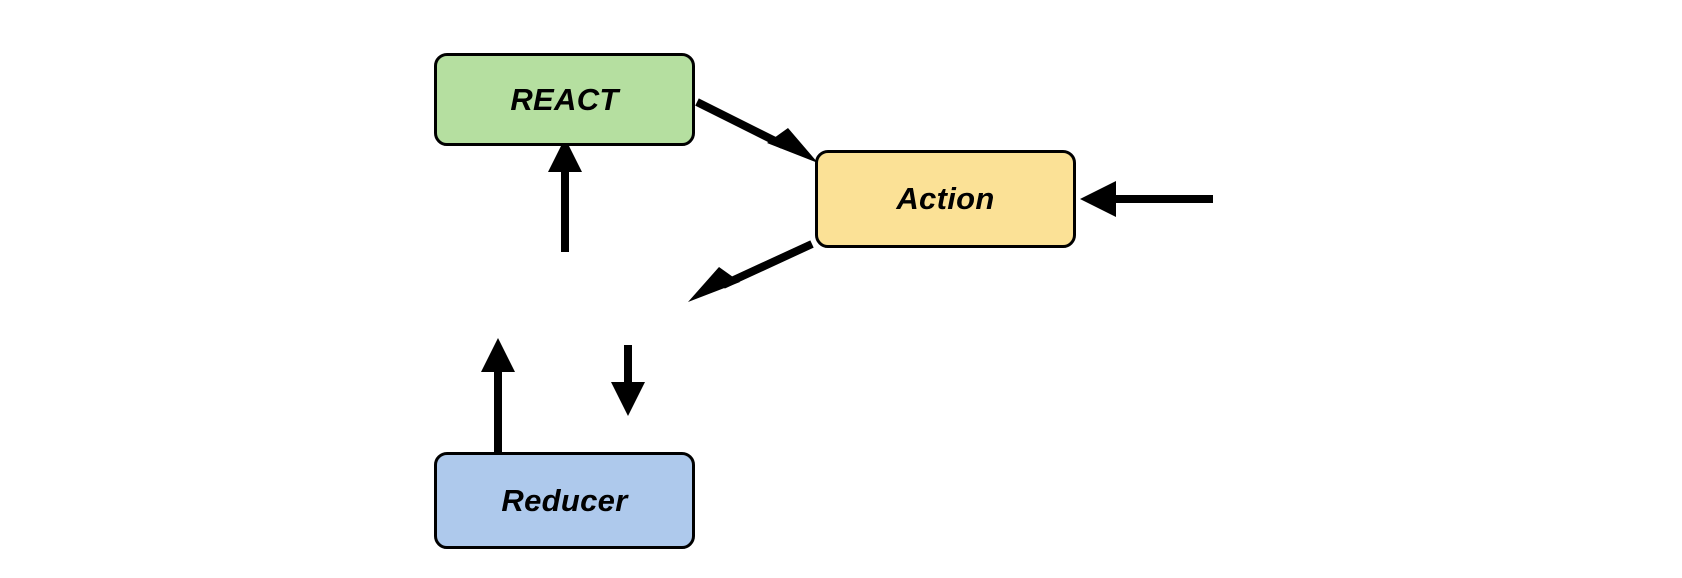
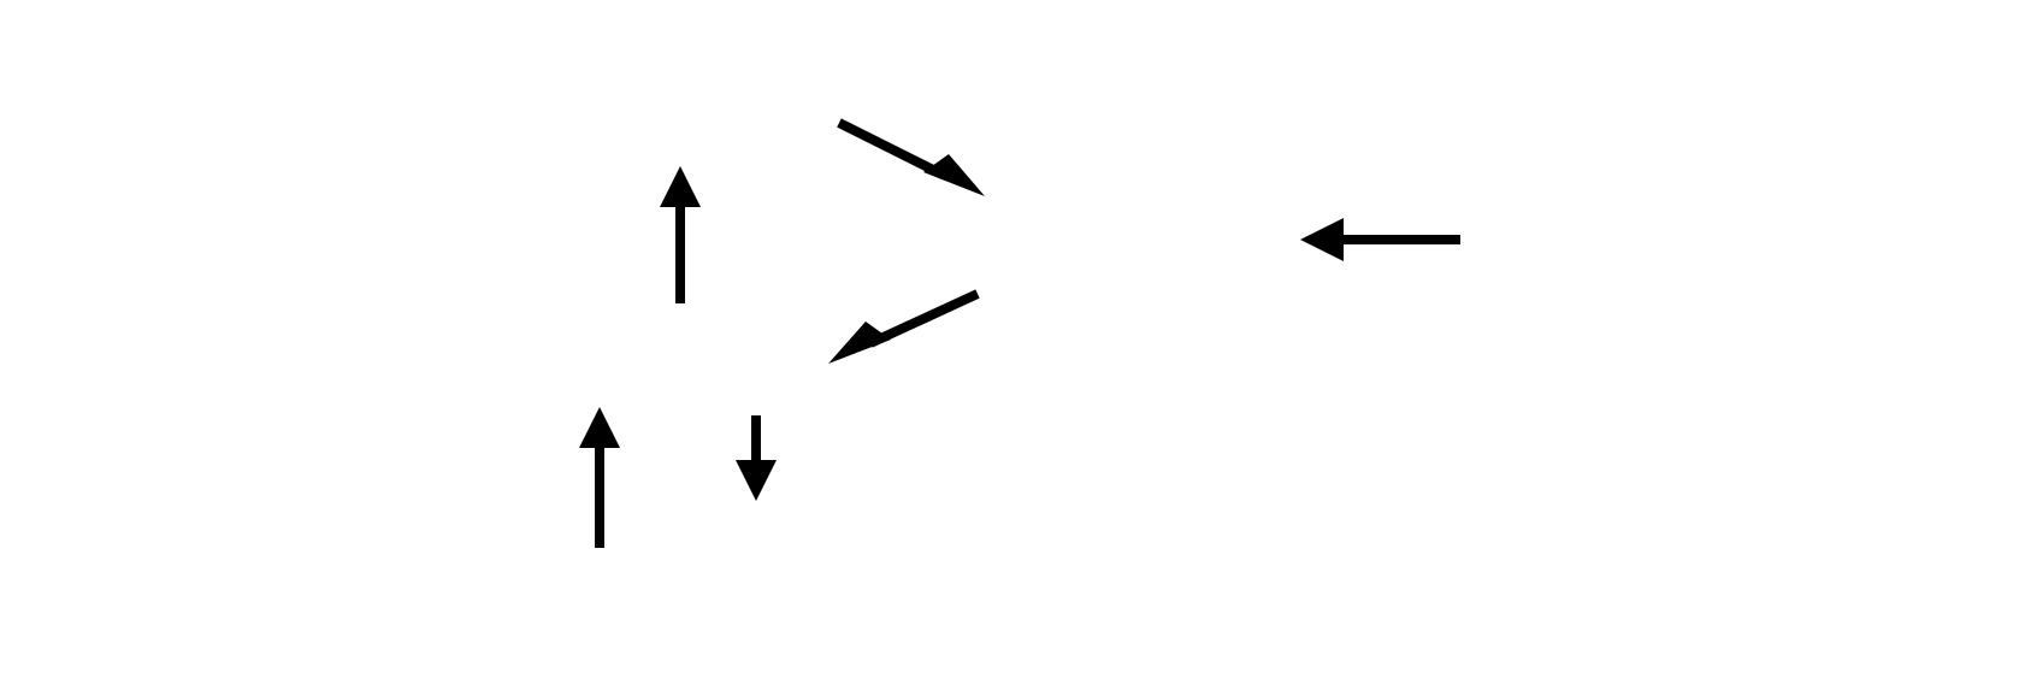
- REACT
- Action
- Reducer
